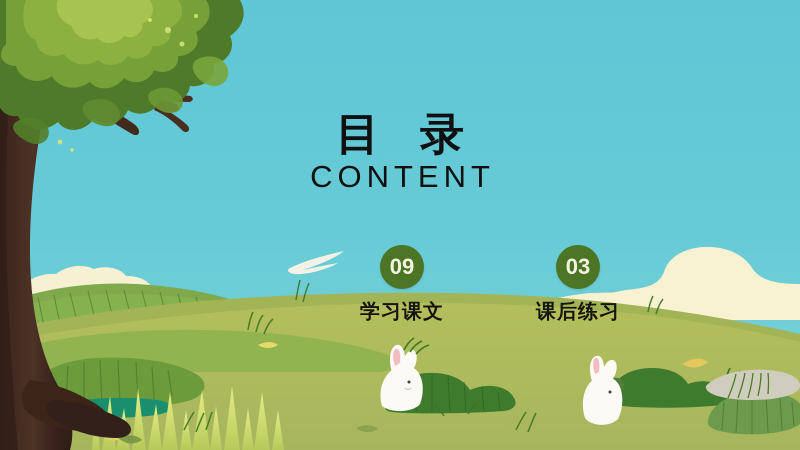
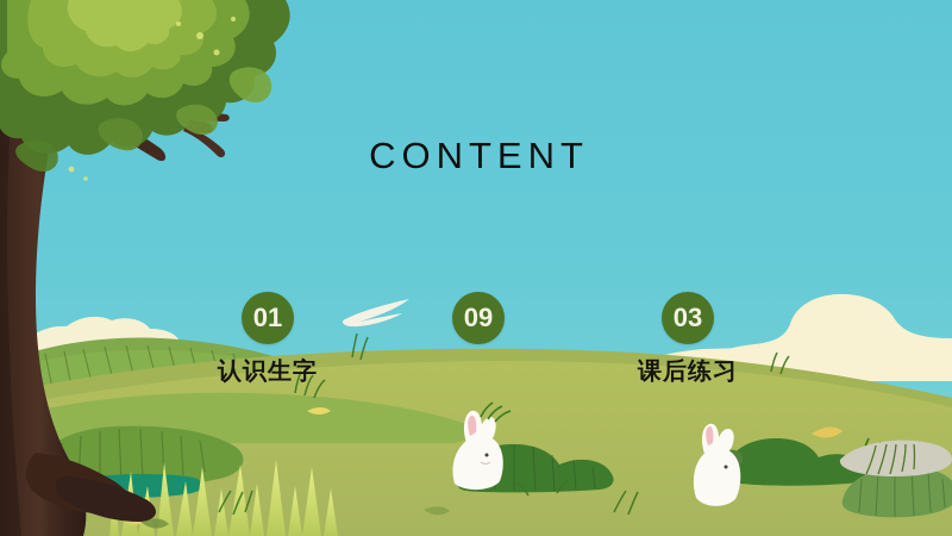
- 目 录
  CONTENT
+ 01
+ 认识生字
  09
- 学习课文
  03
  课后练习
